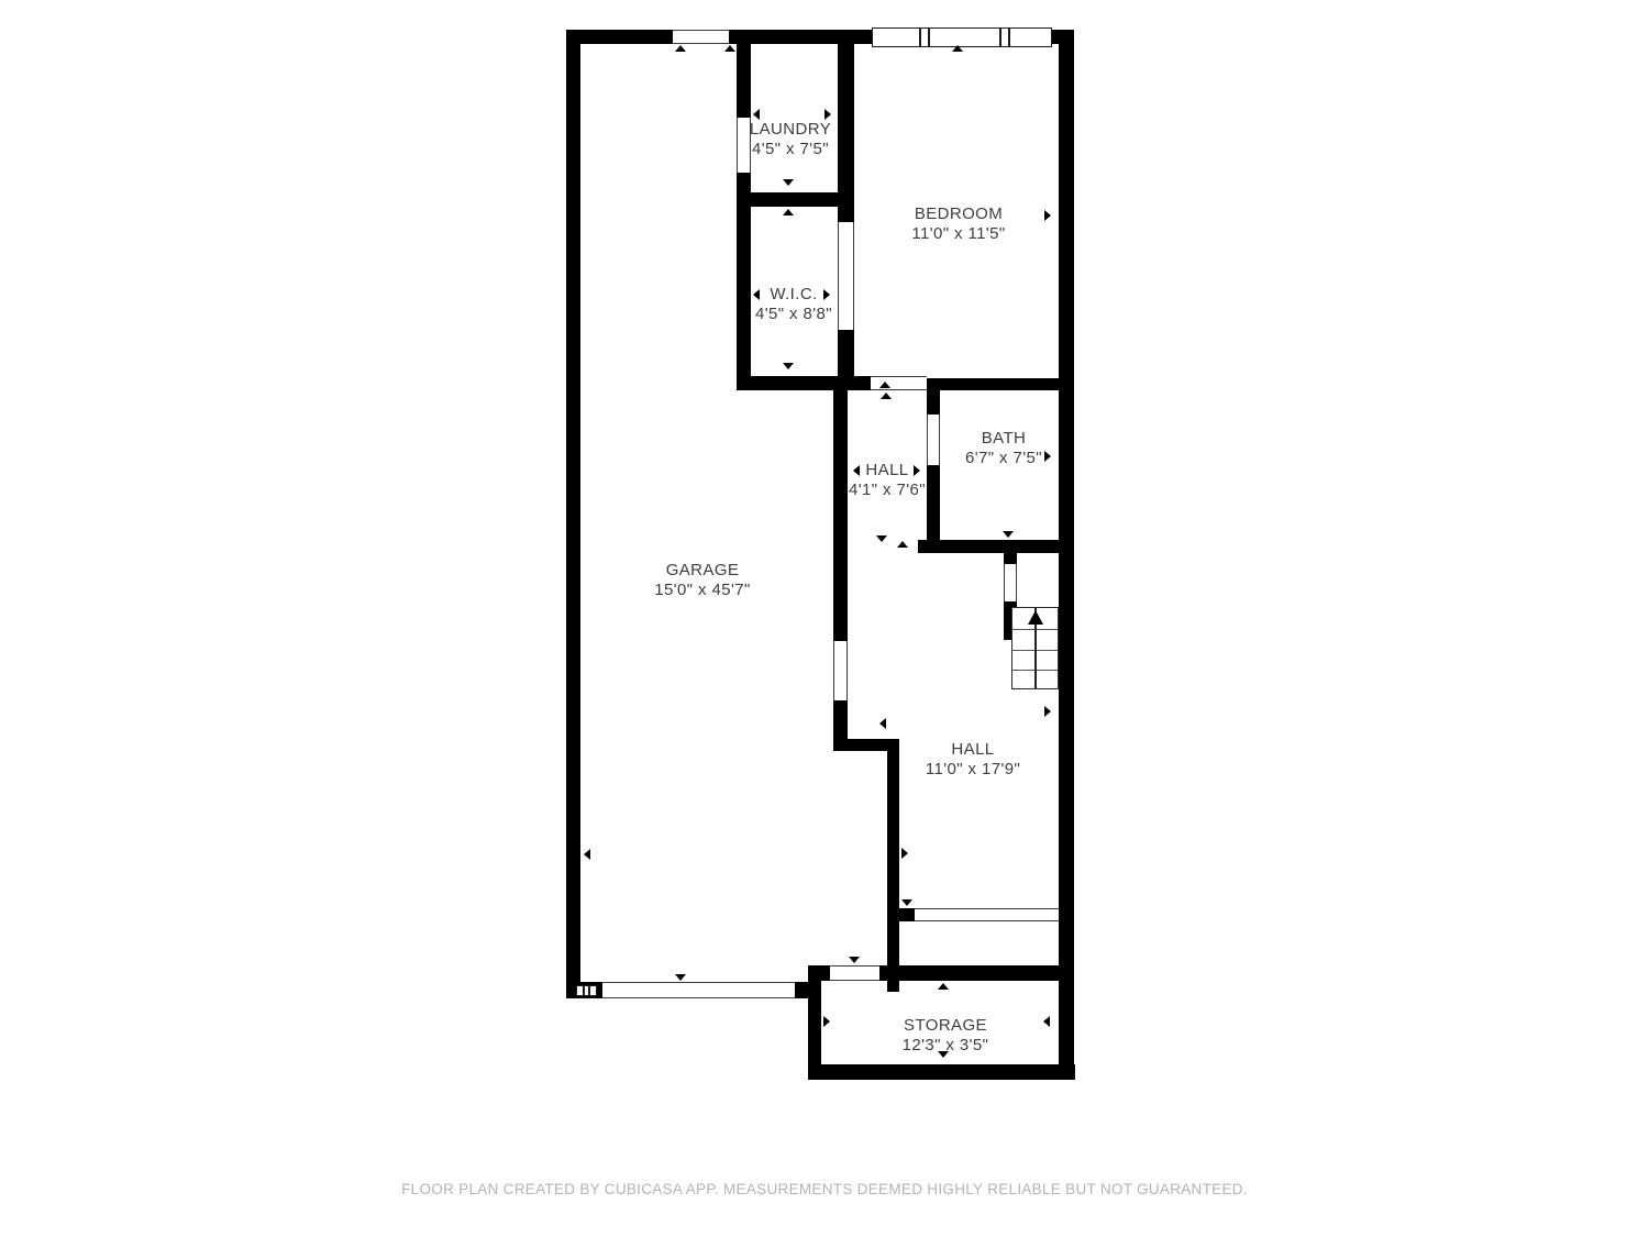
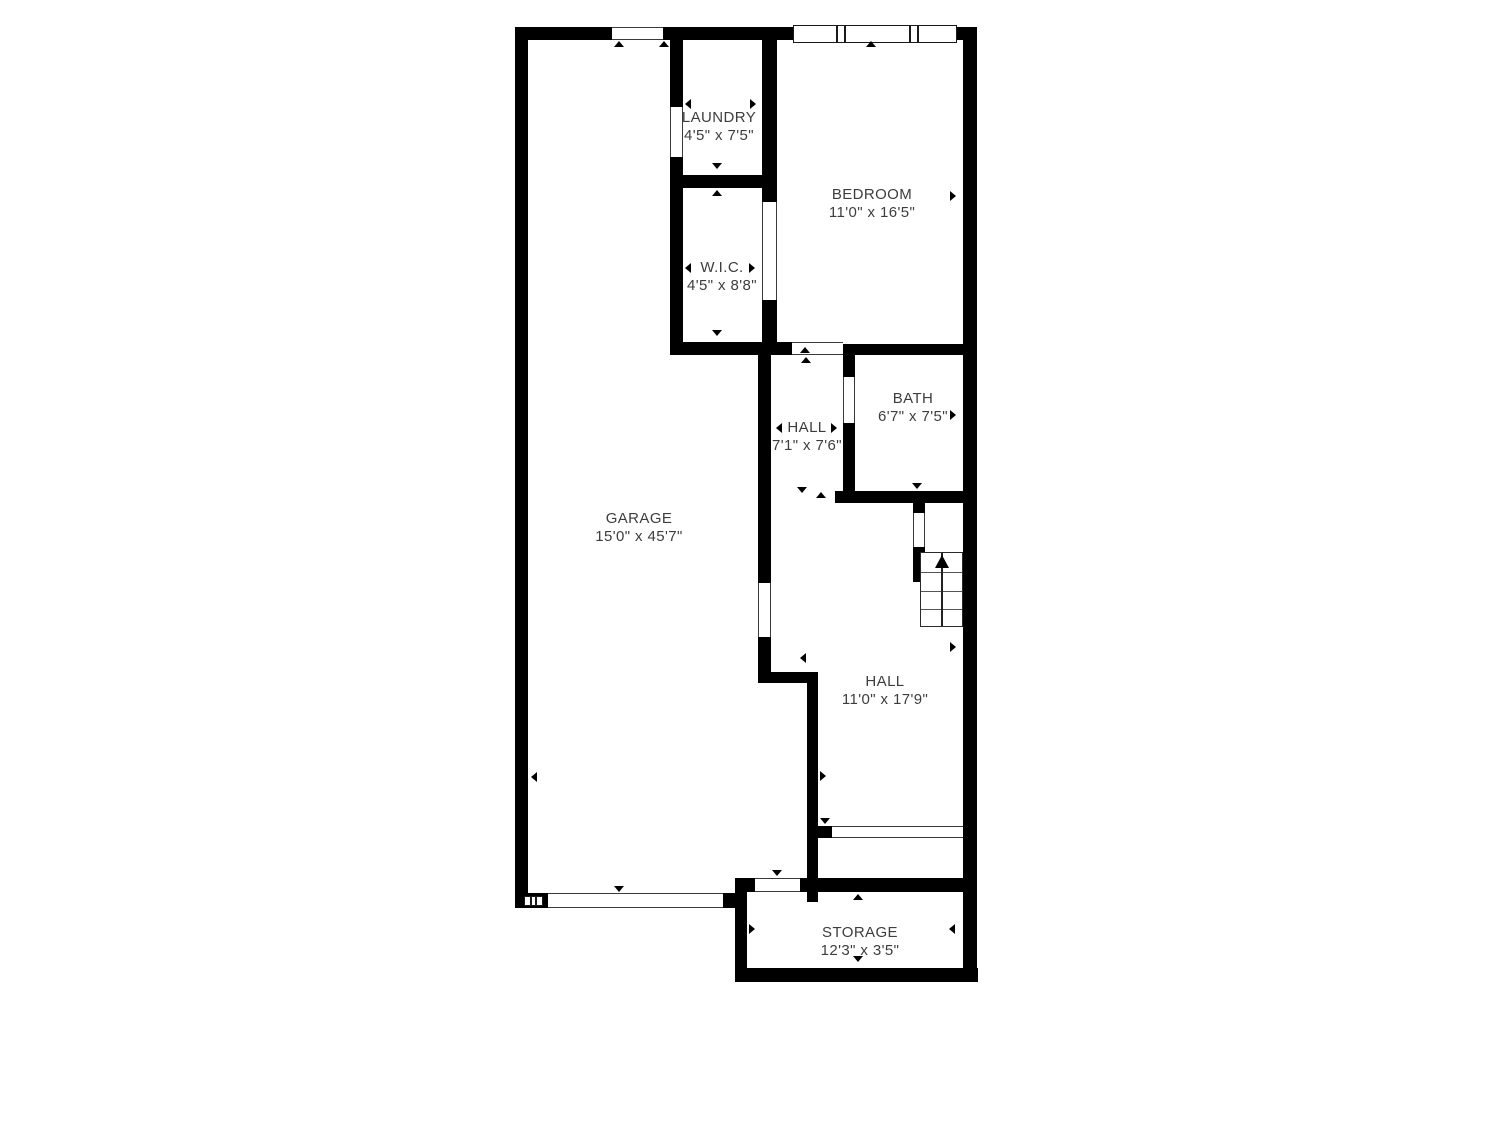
  LAUNDRY
  4'5" x 7'5"
  BEDROOM
- 11'0" x 11'5"
+ 11'0" x 16'5"
  W.I.C.
  4'5" x 8'8"
  HALL
- 4'1" x 7'6"
+ 7'1" x 7'6"
  BATH
  6'7" x 7'5"
  GARAGE
  15'0" x 45'7"
  HALL
  11'0" x 17'9"
  STORAGE
  12'3" x 3'5"
- FLOOR PLAN CREATED BY CUBICASA APP. MEASUREMENTS DEEMED HIGHLY RELIABLE BUT NOT GUARANTEED.
